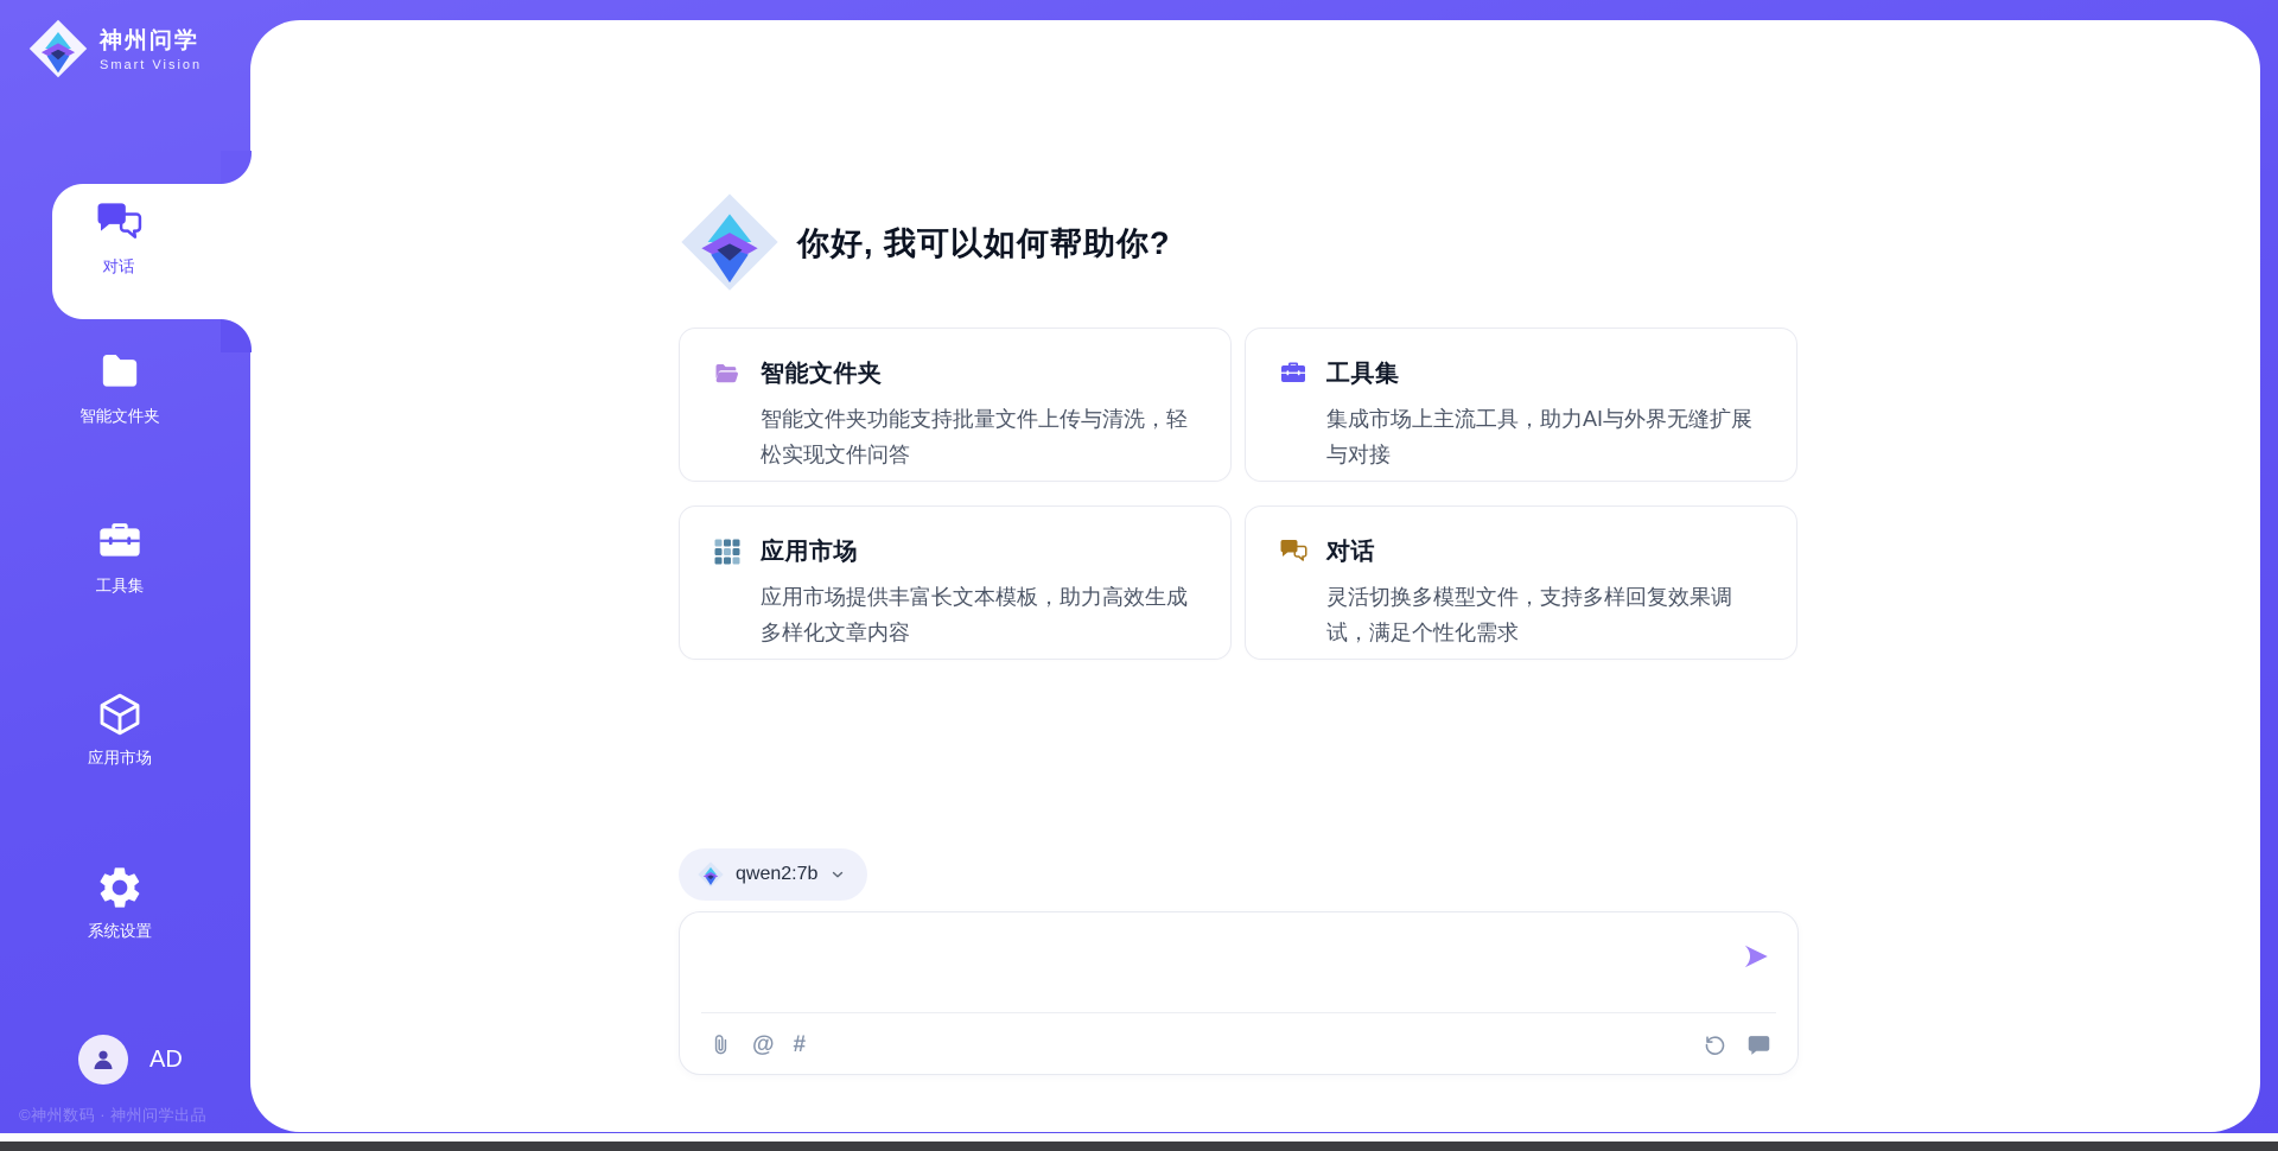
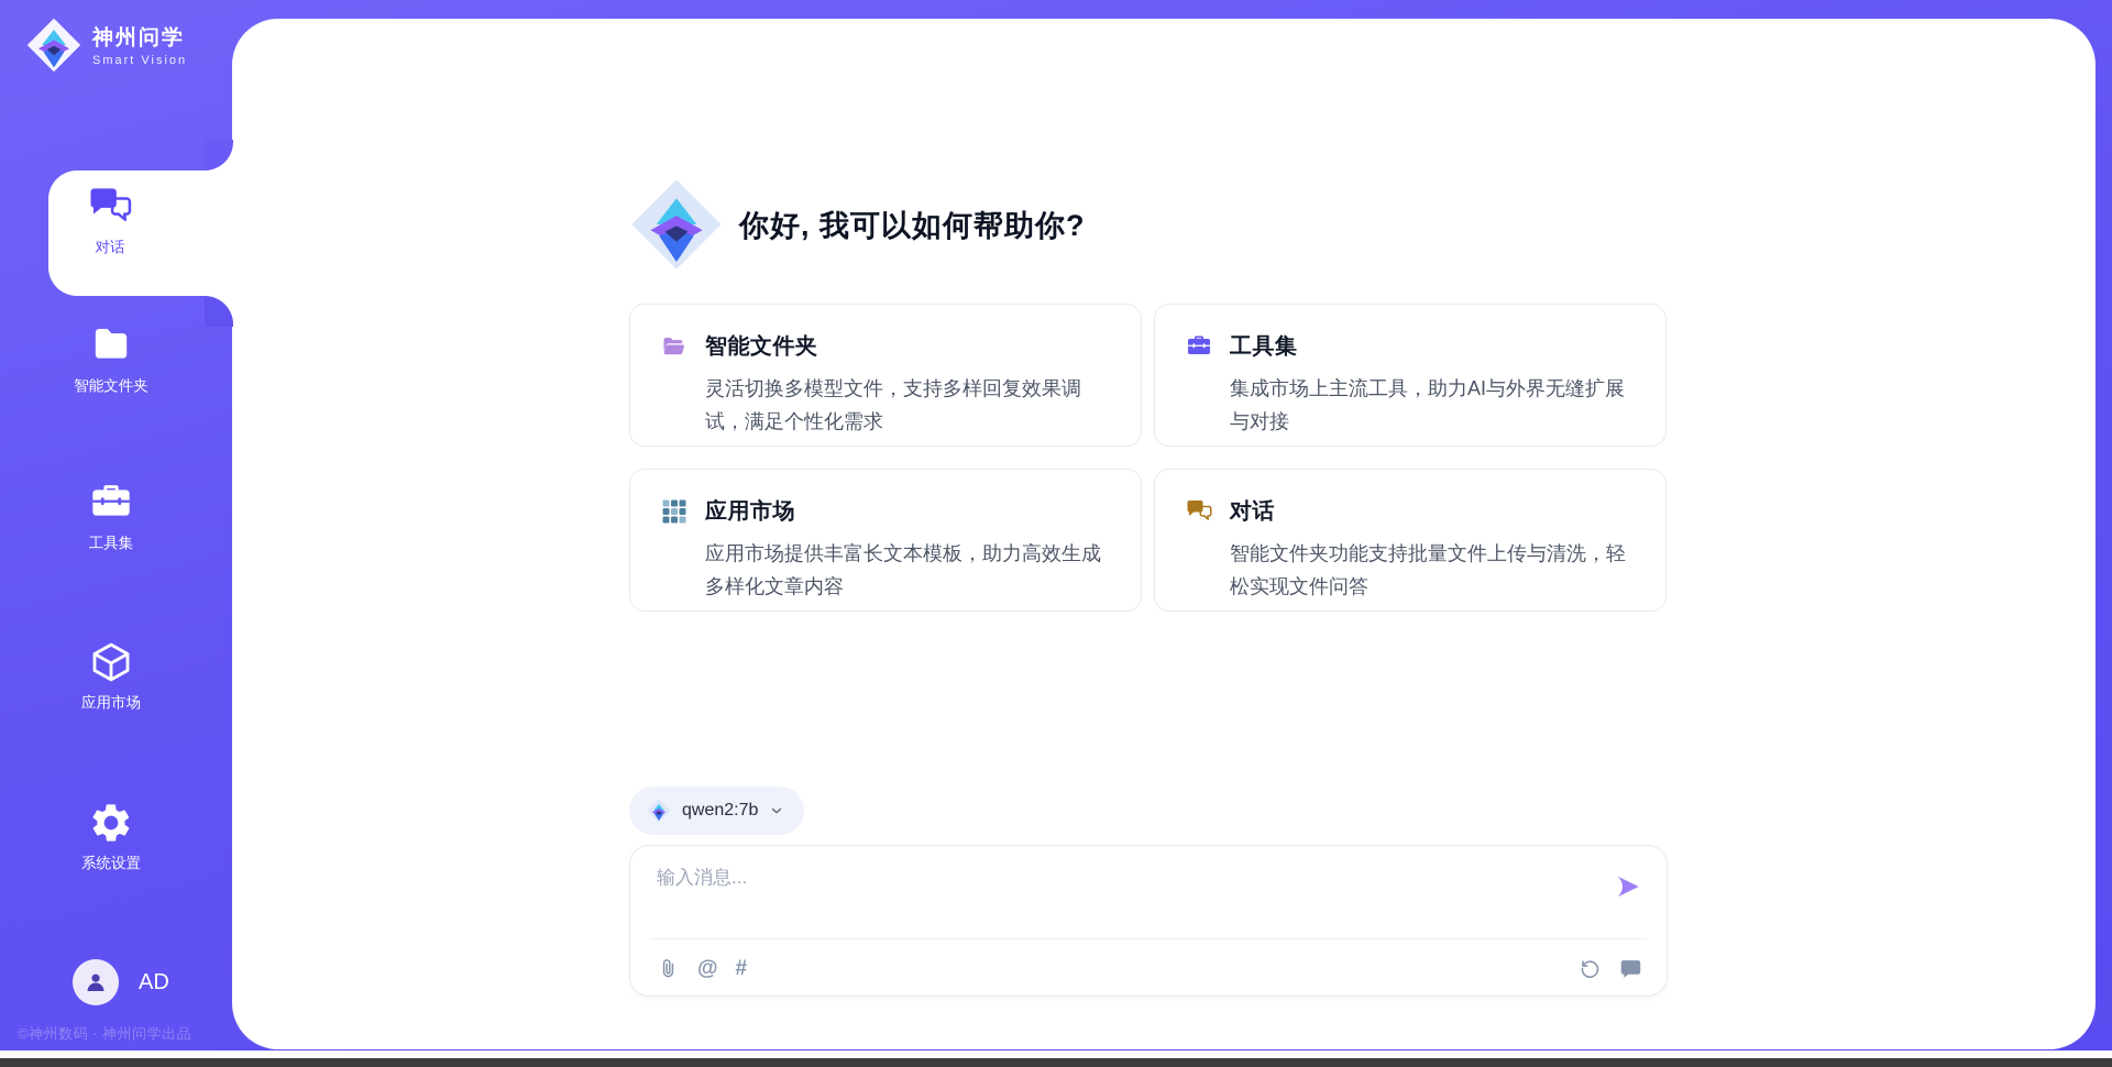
  神州问学
  Smart Vision
  对话
  智能文件夹
  工具集
  应用市场
  系统设置
  AD
  ©神州数码 · 神州问学出品
  你好, 我可以如何帮助你?
  智能文件夹
- 智能文件夹功能支持批量文件上传与清洗，轻松实现文件问答
+ 灵活切换多模型文件，支持多样回复效果调试，满足个性化需求
  工具集
  集成市场上主流工具，助力AI与外界无缝扩展与对接
  应用市场
  应用市场提供丰富长文本模板，助力高效生成多样化文章内容
  对话
- 灵活切换多模型文件，支持多样回复效果调试，满足个性化需求
+ 智能文件夹功能支持批量文件上传与清洗，轻松实现文件问答
  qwen2:7b
+ 输入消息...
  @
  #
